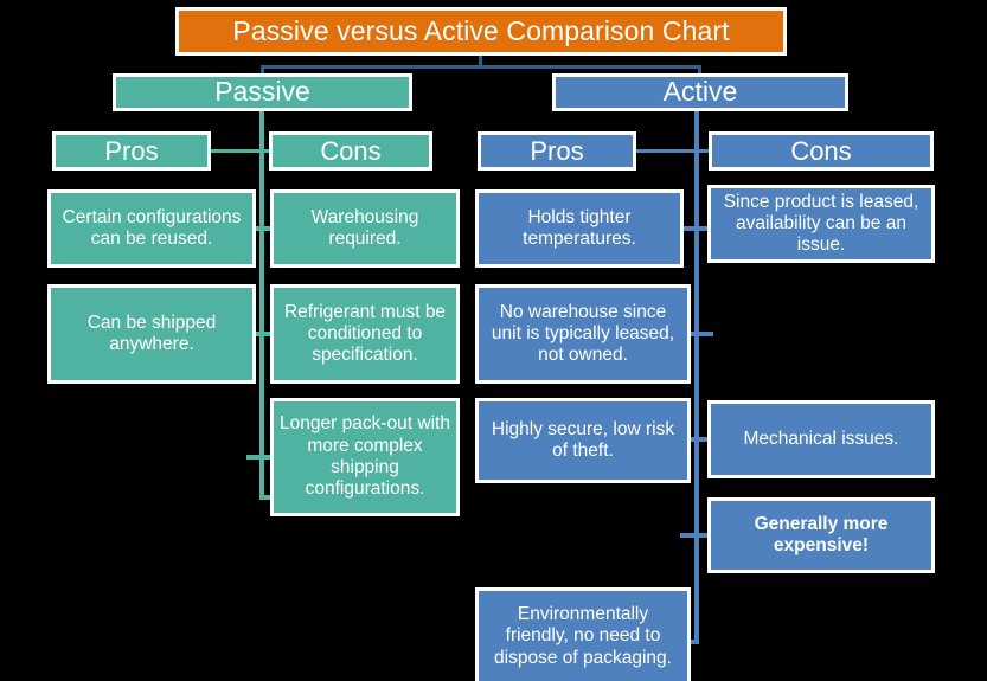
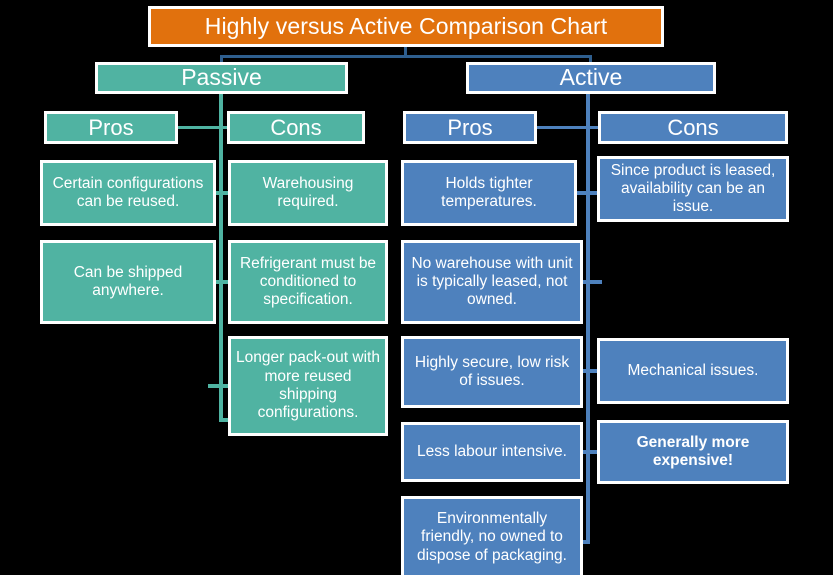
- Passive versus Active Comparison Chart
+ Highly versus Active Comparison Chart
  Passive
  Active
  Pros
  Cons
  Pros
  Cons
  Certain configurations can be reused.
  Can be shipped anywhere.
  Warehousing required.
  Refrigerant must be conditioned to specification.
- Longer pack-out with more complex shipping configurations.
+ Longer pack-out with more reused shipping configurations.
  Holds tighter temperatures.
- No warehouse since unit is typically leased, not owned.
+ No warehouse with unit is typically leased, not owned.
- Highly secure, low risk of theft.
+ Highly secure, low risk of issues.
+ Less labour intensive.
- Environmentally friendly, no need to dispose of packaging.
+ Environmentally friendly, no owned to dispose of packaging.
  Since product is leased, availability can be an issue.
  Mechanical issues.
  Generally more expensive!
